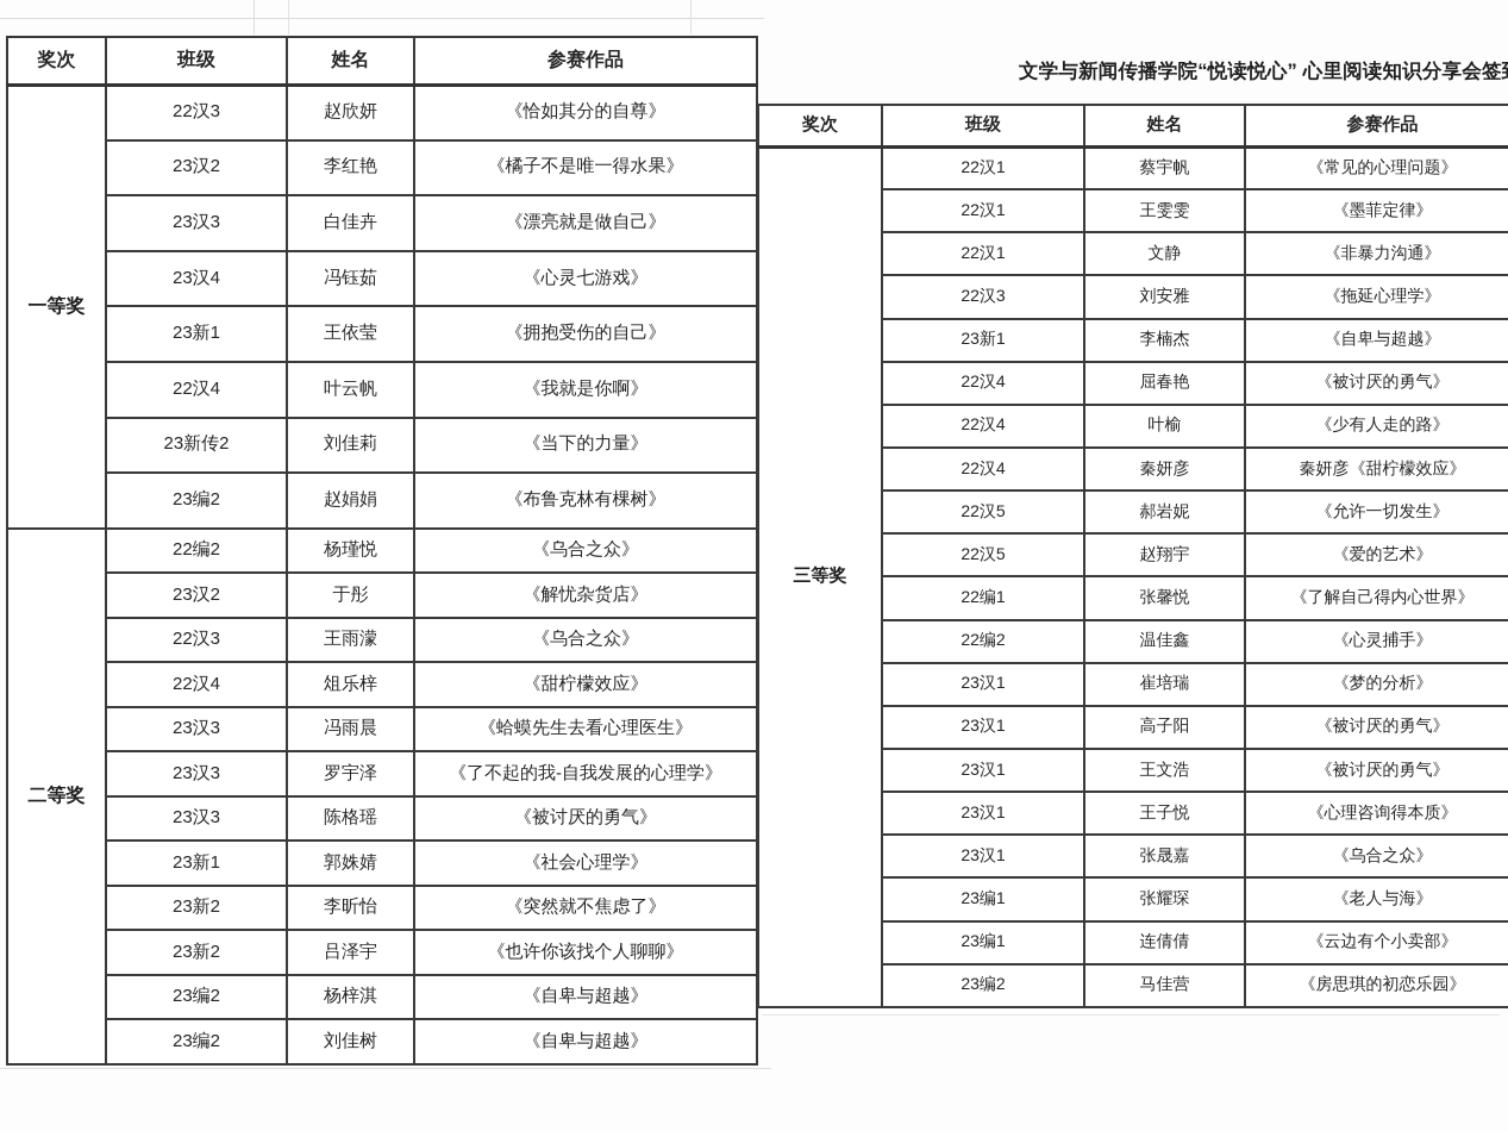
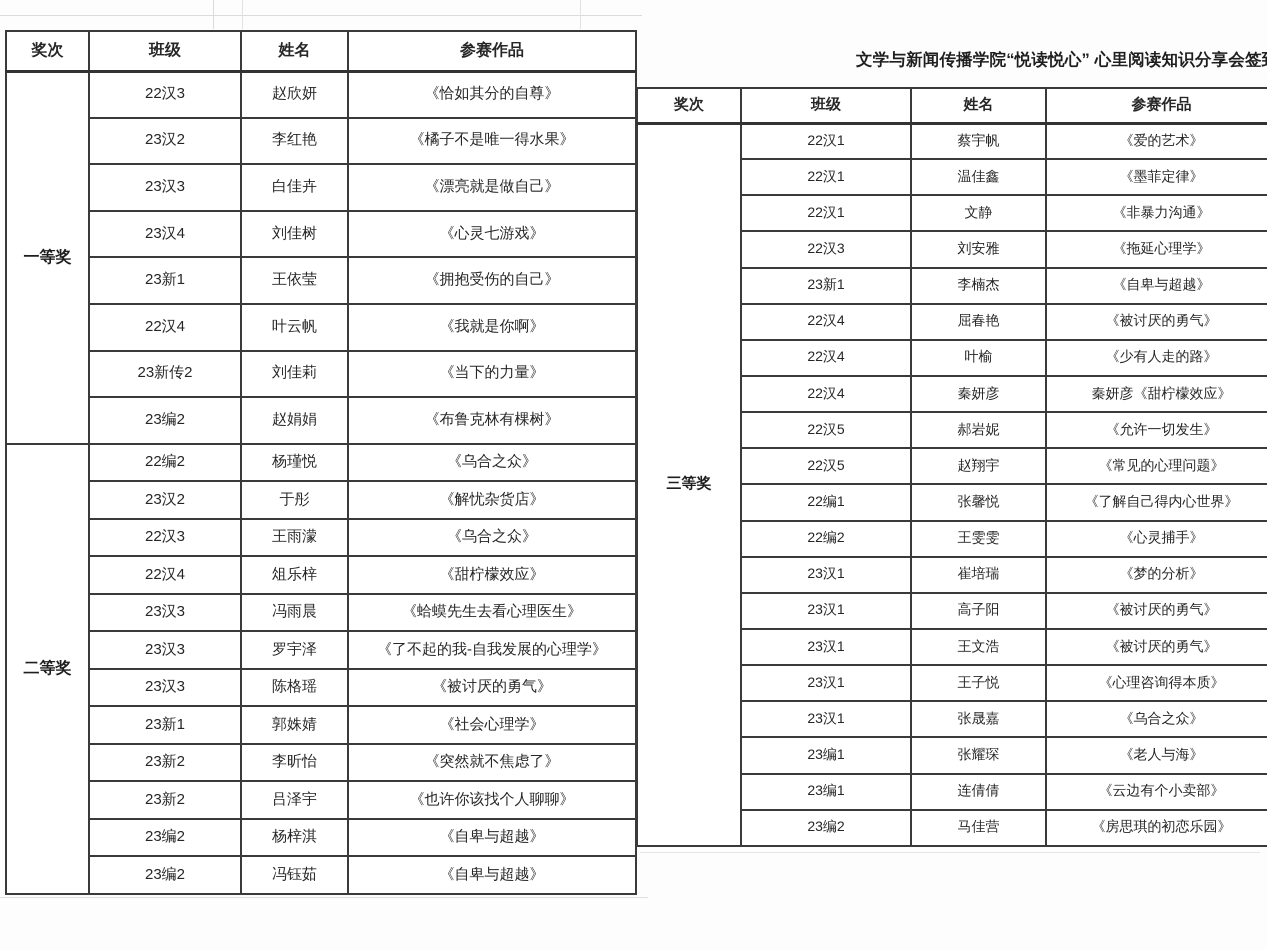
  文学与新闻传播学院“悦读悦心” 心里阅读知识分享会签
  奖次	班级	姓名	参赛作品
  一等奖	22汉3	赵欣妍	《恰如其分的自尊》
  23汉2	李红艳	《橘子不是唯一得水果》
  23汉3	白佳卉	《漂亮就是做自己》
- 23汉4	冯钰茹	《心灵七游戏》
+ 23汉4	刘佳树	《心灵七游戏》
  23新1	王依莹	《拥抱受伤的自己》
  22汉4	叶云帆	《我就是你啊》
  23新传2	刘佳莉	《当下的力量》
  23编2	赵娟娟	《布鲁克林有棵树》
  二等奖	22编2	杨瑾悦	《乌合之众》
  23汉2	于彤	《解忧杂货店》
  22汉3	王雨濛	《乌合之众》
  22汉4	俎乐梓	《甜柠檬效应》
  23汉3	冯雨晨	《蛤蟆先生去看心理医生》
  23汉3	罗宇泽	《了不起的我-自我发展的心理学》
  23汉3	陈格瑶	《被讨厌的勇气》
  23新1	郭姝婧	《社会心理学》
  23新2	李昕怡	《突然就不焦虑了》
  23新2	吕泽宇	《也许你该找个人聊聊》
  23编2	杨梓淇	《自卑与超越》
- 23编2	刘佳树	《自卑与超越》
+ 23编2	冯钰茹	《自卑与超越》
  奖次	班级	姓名	参赛作品
- 三等奖	22汉1	蔡宇帆	《常见的心理问题》
+ 三等奖	22汉1	蔡宇帆	《爱的艺术》
- 22汉1	王雯雯	《墨菲定律》
+ 22汉1	温佳鑫	《墨菲定律》
  22汉1	文静	《非暴力沟通》
  22汉3	刘安雅	《拖延心理学》
  23新1	李楠杰	《自卑与超越》
  22汉4	屈春艳	《被讨厌的勇气》
  22汉4	叶榆	《少有人走的路》
  22汉4	秦妍彦	秦妍彦《甜柠檬效应》
  22汉5	郝岩妮	《允许一切发生》
- 22汉5	赵翔宇	《爱的艺术》
+ 22汉5	赵翔宇	《常见的心理问题》
  22编1	张馨悦	《了解自己得内心世界》
- 22编2	温佳鑫	《心灵捕手》
+ 22编2	王雯雯	《心灵捕手》
  23汉1	崔培瑞	《梦的分析》
  23汉1	高子阳	《被讨厌的勇气》
  23汉1	王文浩	《被讨厌的勇气》
  23汉1	王子悦	《心理咨询得本质》
  23汉1	张晟嘉	《乌合之众》
  23编1	张耀琛	《老人与海》
  23编1	连倩倩	《云边有个小卖部》
  23编2	马佳营	《房思琪的初恋乐园》
